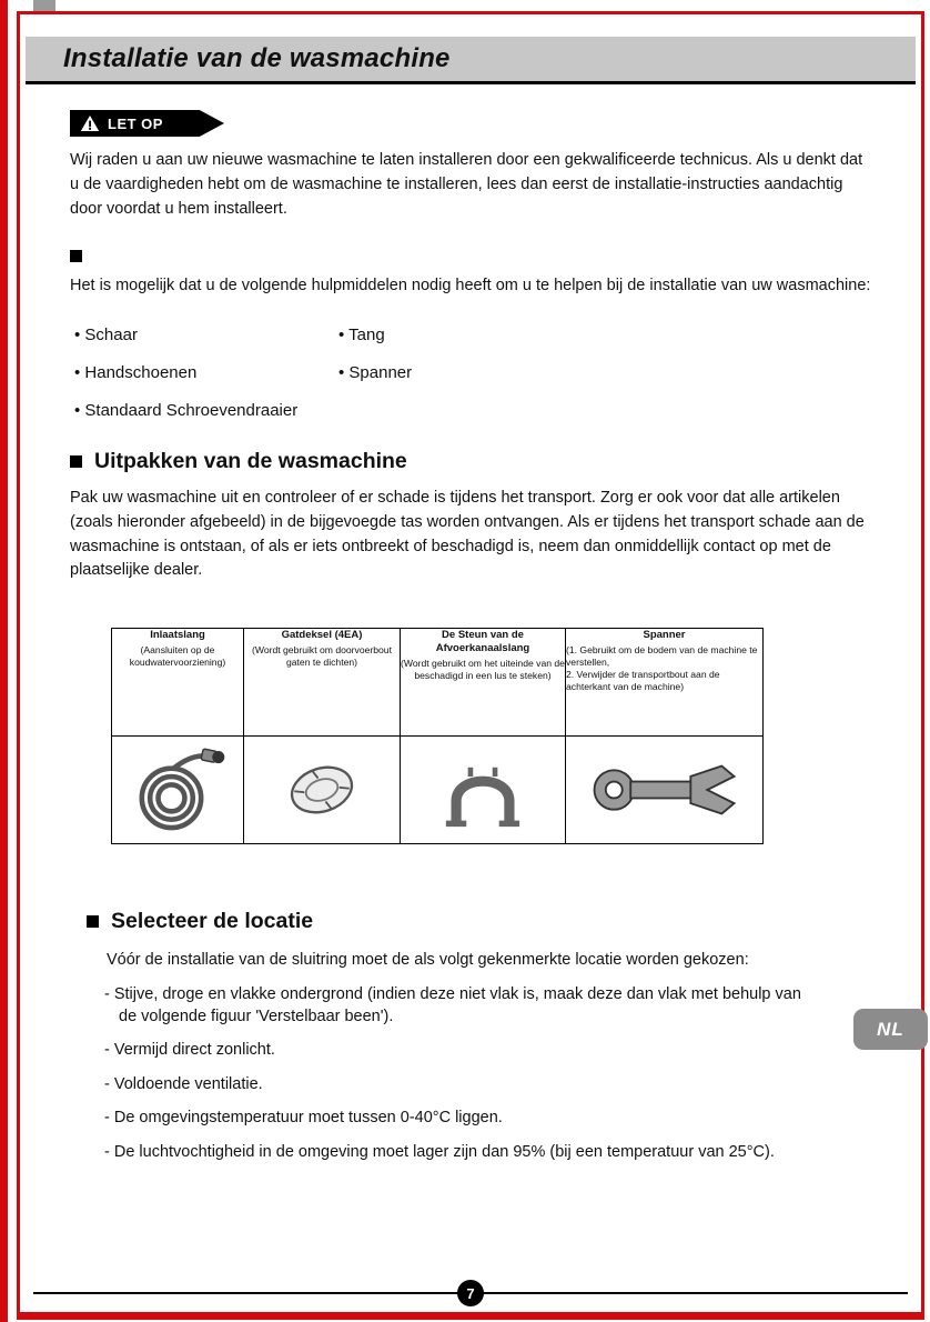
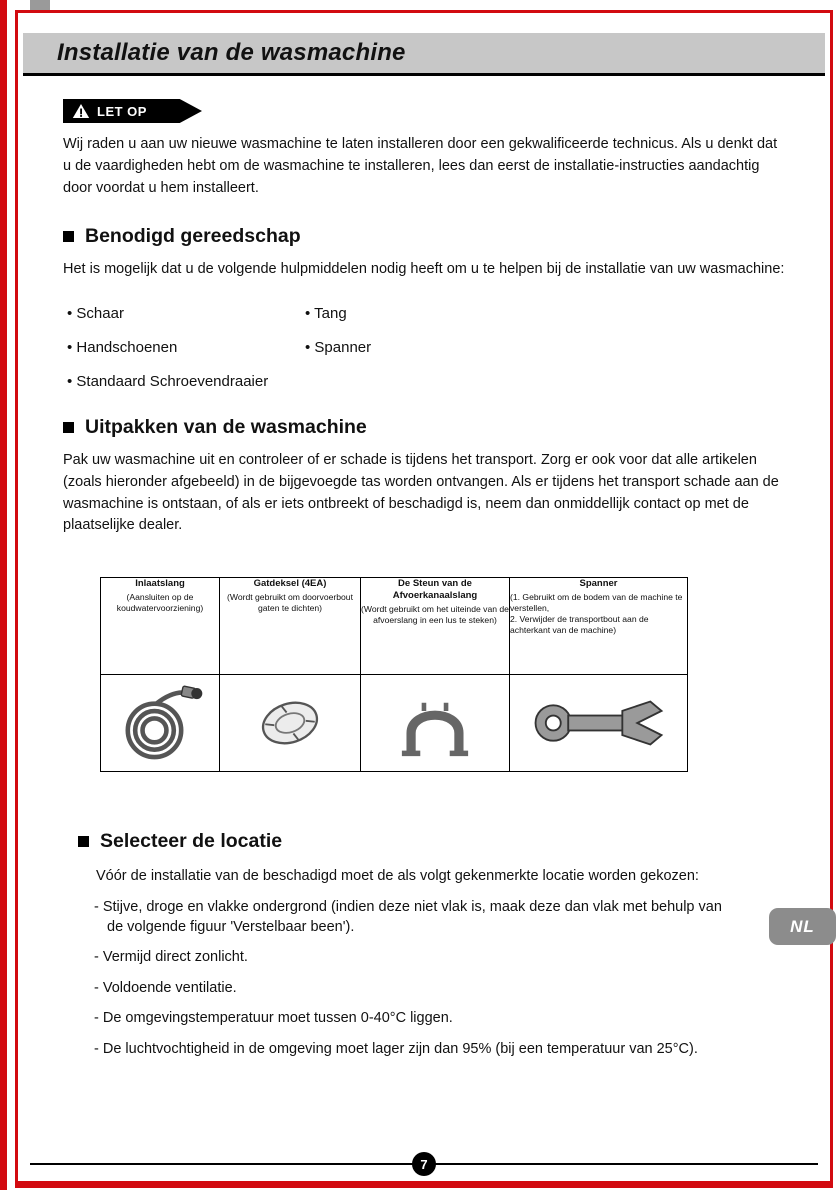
  Installatie van de wasmachine
  LET OP
  Wij raden u aan uw nieuwe wasmachine te laten installeren door een gekwalificeerde technicus. Als u denkt dat u de vaardigheden hebt om de wasmachine te installeren, lees dan eerst de installatie-instructies aandachtig door voordat u hem installeert.
+ Benodigd gereedschap
  Het is mogelijk dat u de volgende hulpmiddelen nodig heeft om u te helpen bij de installatie van uw wasmachine:
  • Schaar
  • Tang
  • Handschoenen
  • Spanner
  • Standaard Schroevendraaier
  Uitpakken van de wasmachine
  Pak uw wasmachine uit en controleer of er schade is tijdens het transport. Zorg er ook voor dat alle artikelen (zoals hieronder afgebeeld) in de bijgevoegde tas worden ontvangen. Als er tijdens het transport schade aan de wasmachine is ontstaan, of als er iets ontbreekt of beschadigd is, neem dan onmiddellijk contact op met de plaatselijke dealer.
- Inlaatslang (Aansluiten op de koudwatervoorziening)	Gatdeksel (4EA) (Wordt gebruikt om doorvoerbout gaten te dichten)	De Steun van de Afvoerkanaalslang (Wordt gebruikt om het uiteinde van de beschadigd in een lus te steken)	Spanner (1. Gebruikt om de bodem van de machine te verstellen, 2. Verwijder de transportbout aan de achterkant van de machine)
+ Inlaatslang (Aansluiten op de koudwatervoorziening)	Gatdeksel (4EA) (Wordt gebruikt om doorvoerbout gaten te dichten)	De Steun van de Afvoerkanaalslang (Wordt gebruikt om het uiteinde van de afvoerslang in een lus te steken)	Spanner (1. Gebruikt om de bodem van de machine te verstellen, 2. Verwijder de transportbout aan de achterkant van de machine)
  Selecteer de locatie
- Vóór de installatie van de sluitring moet de als volgt gekenmerkte locatie worden gekozen:
+ Vóór de installatie van de beschadigd moet de als volgt gekenmerkte locatie worden gekozen:
  - Stijve, droge en vlakke ondergrond (indien deze niet vlak is, maak deze dan vlak met behulp van de volgende figuur 'Verstelbaar been').
  - Vermijd direct zonlicht.
  - Voldoende ventilatie.
  - De omgevingstemperatuur moet tussen 0-40°C liggen.
  - De luchtvochtigheid in de omgeving moet lager zijn dan 95% (bij een temperatuur van 25°C).
  7
  NL
